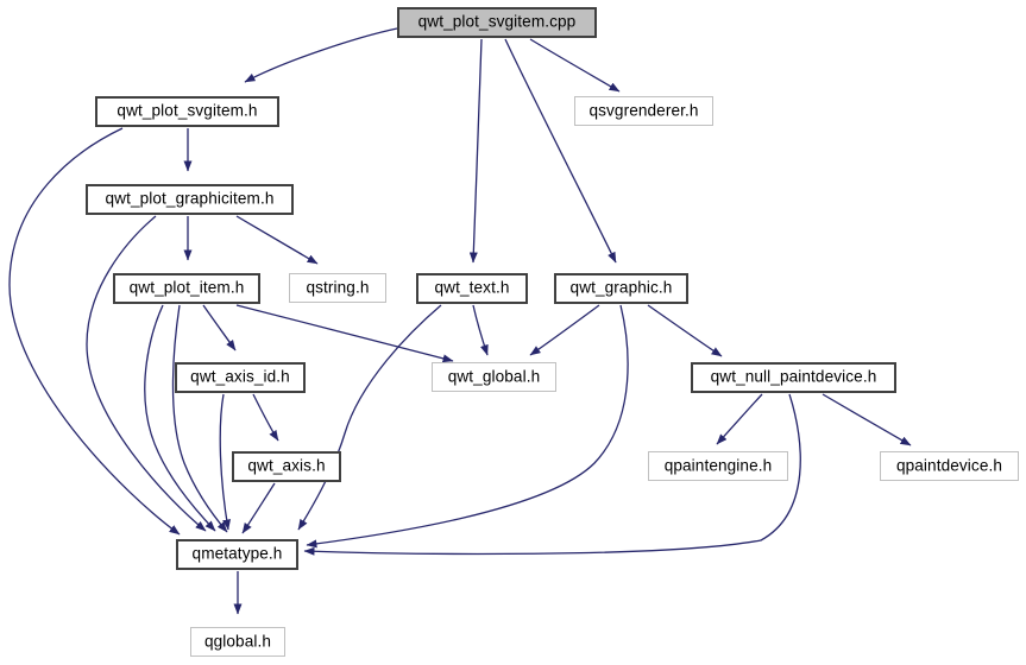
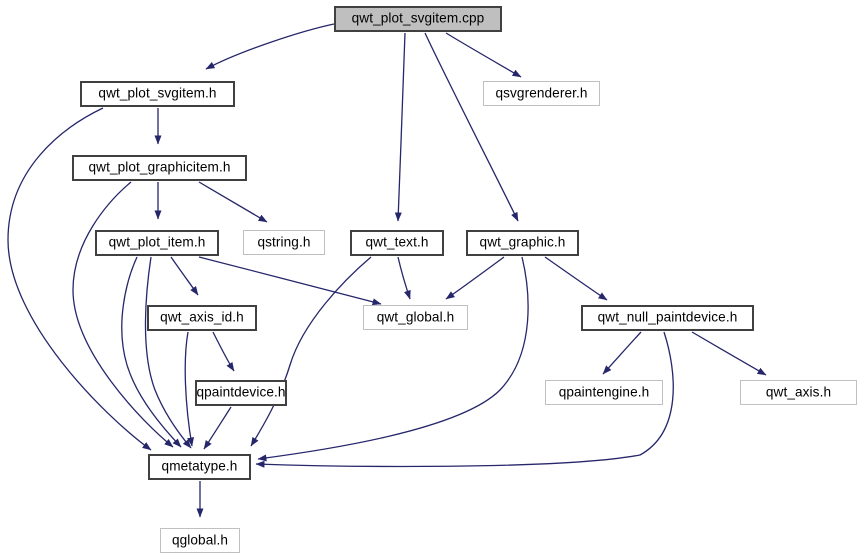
  qwt_plot_svgitem.cpp
  qwt_plot_svgitem.h
  qsvgrenderer.h
  qwt_plot_graphicitem.h
  qwt_plot_item.h
  qstring.h
  qwt_text.h
  qwt_graphic.h
  qwt_axis_id.h
  qwt_global.h
  qwt_null_paintdevice.h
- qwt_axis.h
+ qpaintdevice.h
  qpaintengine.h
- qpaintdevice.h
+ qwt_axis.h
  qmetatype.h
  qglobal.h
